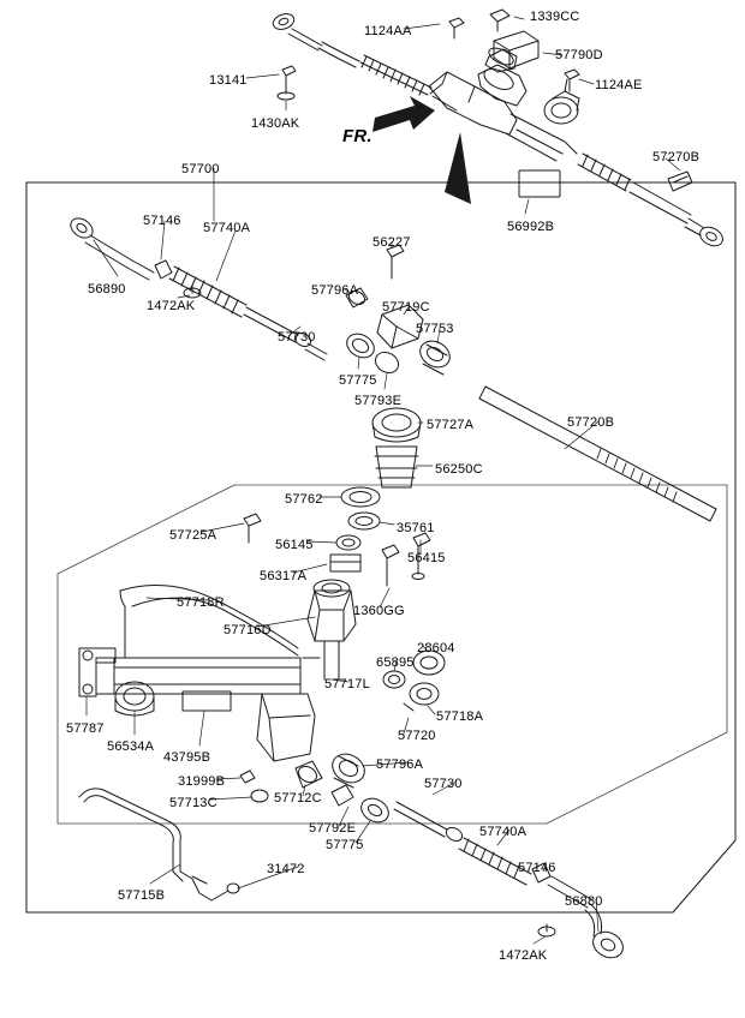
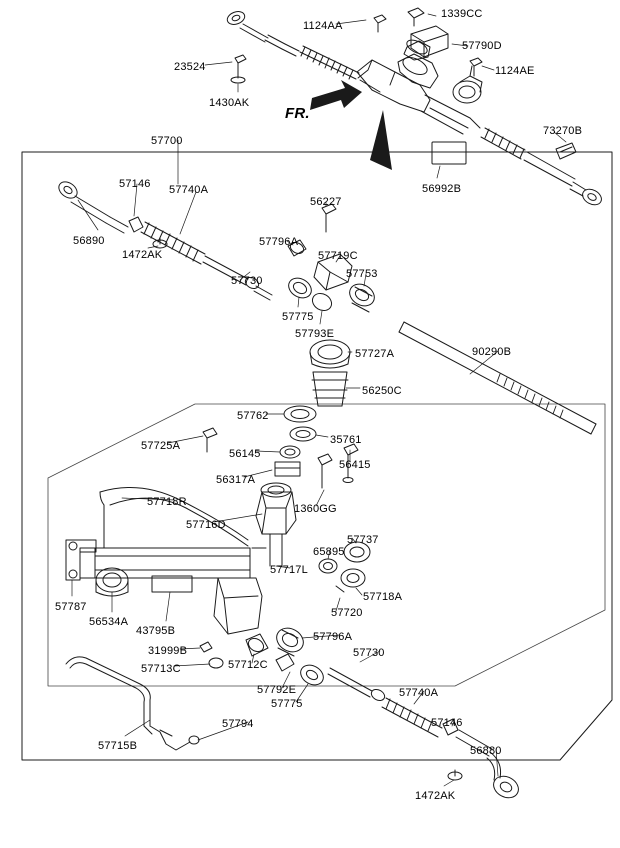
  1339CC
  1124AA
  57790D
  1124AE
- 13141
+ 23524
  1430AK
- 57270B
+ 73270B
  FR.
  57700
  56992B
  57146
  57740A
  56227
  56890
  1472AK
  57796A
  57719C
  57730
  57753
  57775
  57793E
  57727A
- 57720B
+ 90290B
  56250C
  57762
  35761
  57725A
  56145
  56317A
  56415
  1360GG
  57718R
  57716D
- 28604
+ 57737
  65895
  57717L
  57718A
  57720
  57787
  56534A
  43795B
  31999B
  57713C
  57712C
  57796A
  57792E
  57775
  57730
  57740A
  57146
  56880
  1472AK
- 31472
+ 57794
  57715B
